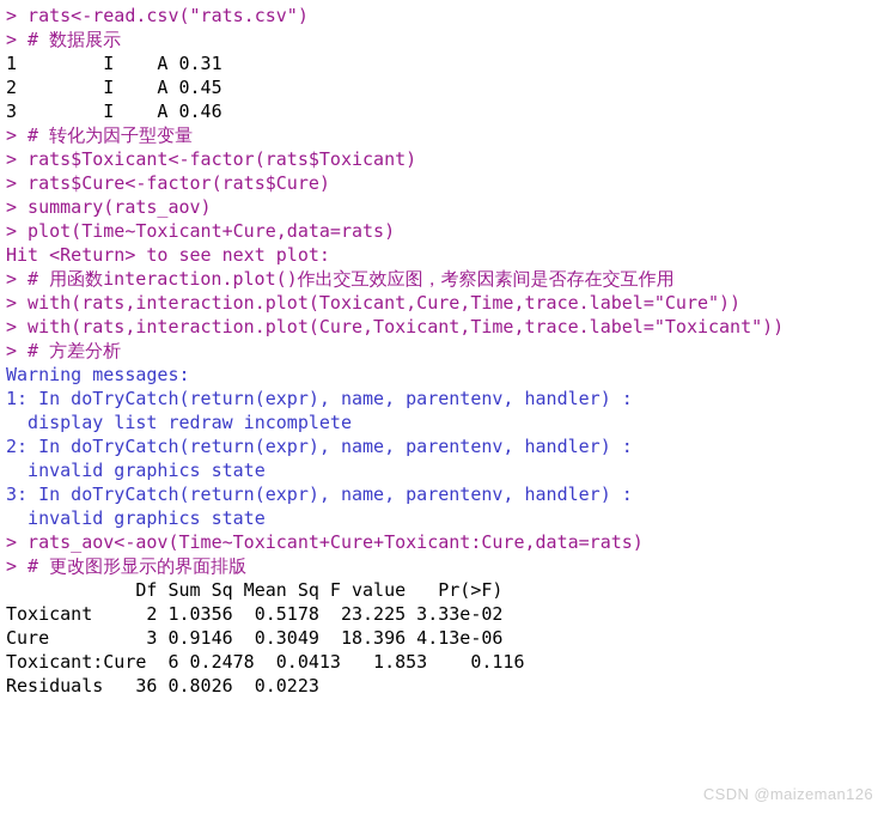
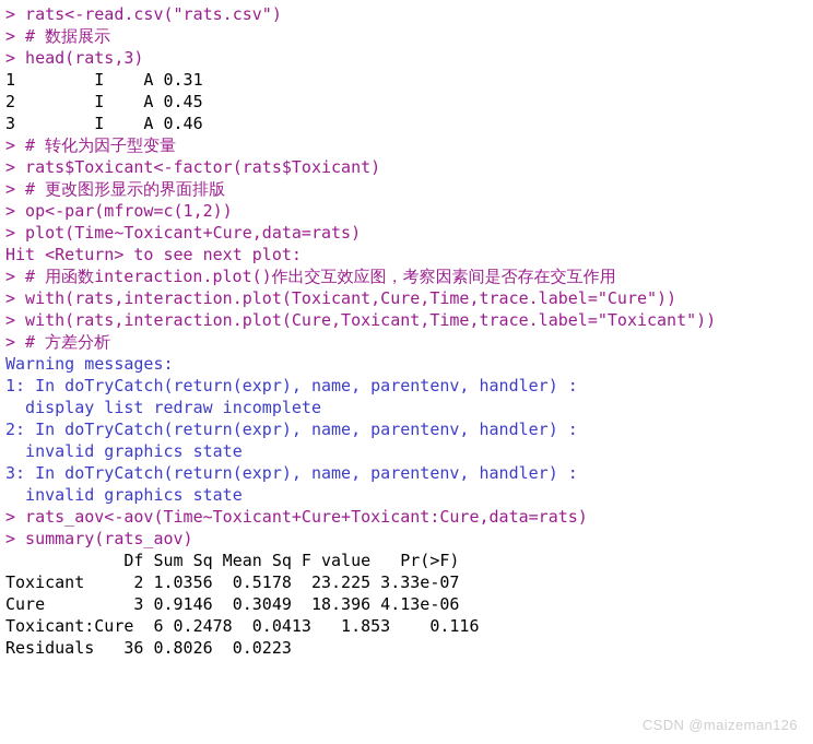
  > rats<-read.csv("rats.csv")
  > # 数据展示
+ > head(rats,3)
  1 I A 0.31
  2 I A 0.45
  3 I A 0.46
  > # 转化为因子型变量
  > rats$Toxicant<-factor(rats$Toxicant)
- > rats$Cure<-factor(rats$Cure)
- > summary(rats_aov)
+ > # 更改图形显示的界面排版
+ > op<-par(mfrow=c(1,2))
  > plot(Time~Toxicant+Cure,data=rats)
  Hit <Return> to see next plot:
  > # 用函数interaction.plot()作出交互效应图，考察因素间是否存在交互作用
  > with(rats,interaction.plot(Toxicant,Cure,Time,trace.label="Cure"))
  > with(rats,interaction.plot(Cure,Toxicant,Time,trace.label="Toxicant"))
  > # 方差分析
  Warning messages:
  1: In doTryCatch(return(expr), name, parentenv, handler) :
  display list redraw incomplete
  2: In doTryCatch(return(expr), name, parentenv, handler) :
  invalid graphics state
  3: In doTryCatch(return(expr), name, parentenv, handler) :
  invalid graphics state
  > rats_aov<-aov(Time~Toxicant+Cure+Toxicant:Cure,data=rats)
- > # 更改图形显示的界面排版
+ > summary(rats_aov)
  Df Sum Sq Mean Sq F value Pr(>F)
- Toxicant 2 1.0356 0.5178 23.225 3.33e-02
+ Toxicant 2 1.0356 0.5178 23.225 3.33e-07
  Cure 3 0.9146 0.3049 18.396 4.13e-06
  Toxicant:Cure 6 0.2478 0.0413 1.853 0.116
  Residuals 36 0.8026 0.0223
  CSDN @maizeman126
